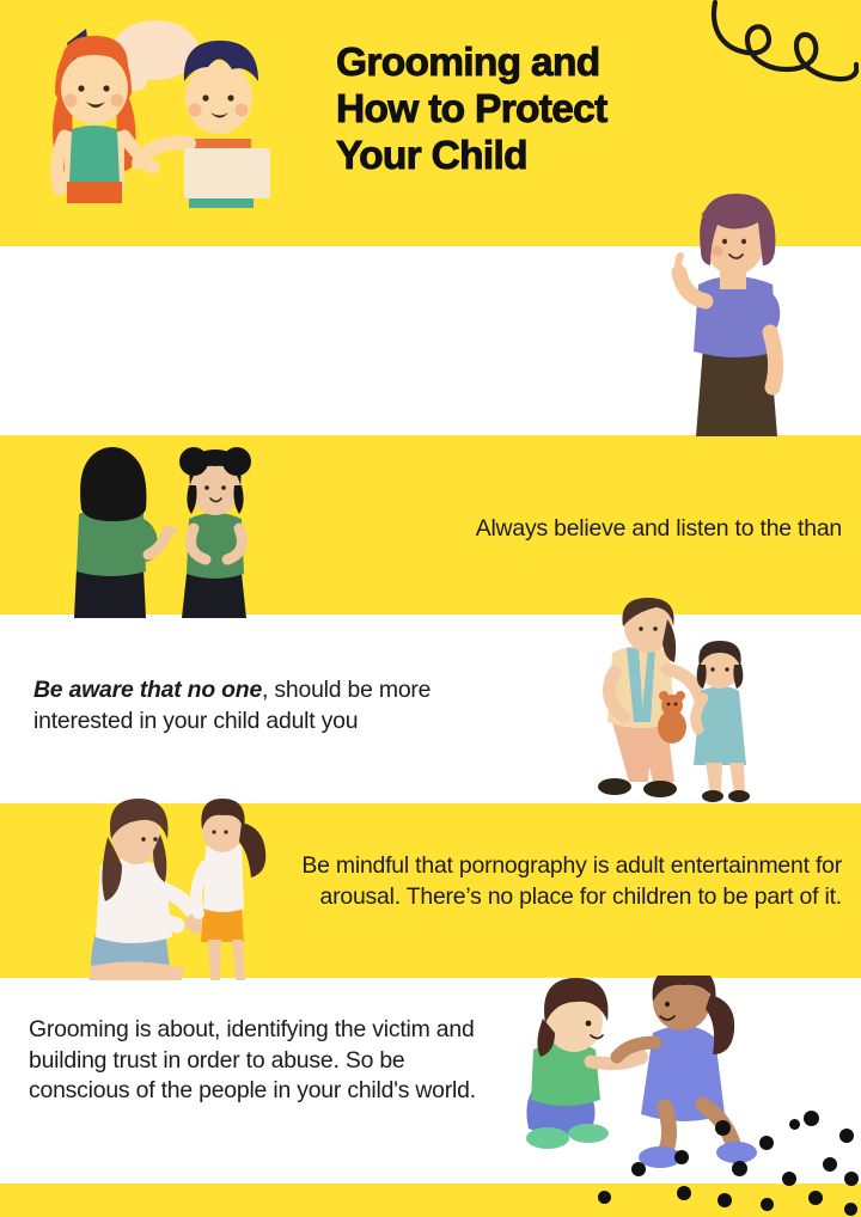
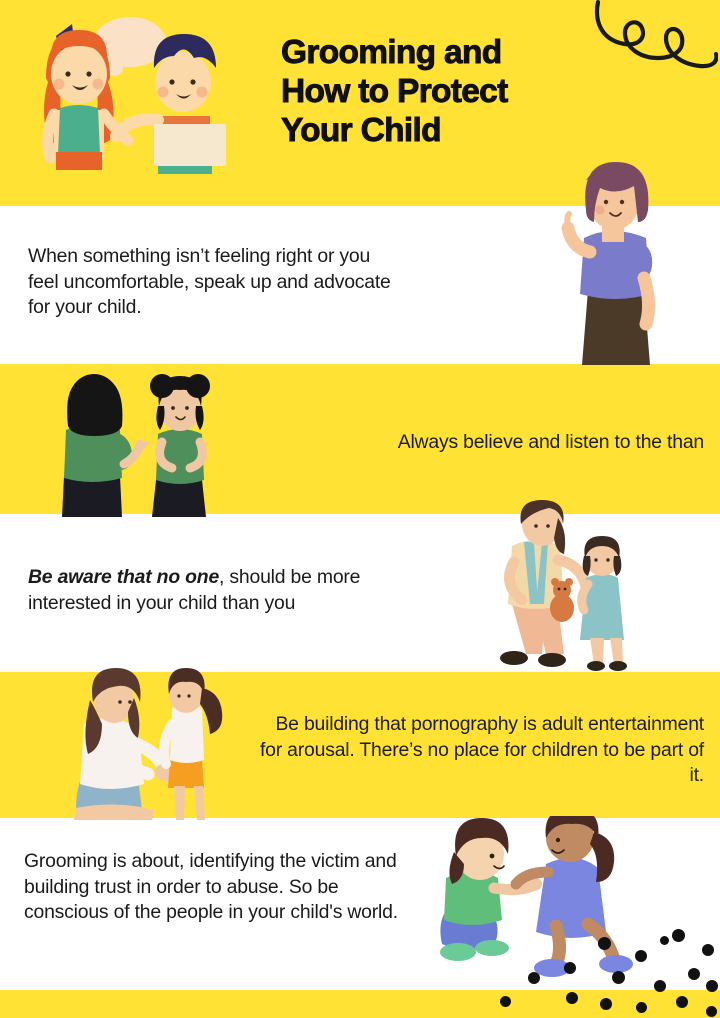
  Grooming and
  How to Protect
  Your Child
+ When something isn’t feeling right or you feel uncomfortable, speak up and advocate for your child.
  Always believe and listen to the than
- Be aware that no one, should be more interested in your child adult you
+ Be aware that no one, should be more interested in your child than you
- Be mindful that pornography is adult entertainment for arousal. There’s no place for children to be part of it.
+ Be building that pornography is adult entertainment for arousal. There’s no place for children to be part of it.
  Grooming is about, identifying the victim and building trust in order to abuse. So be conscious of the people in your child's world.
